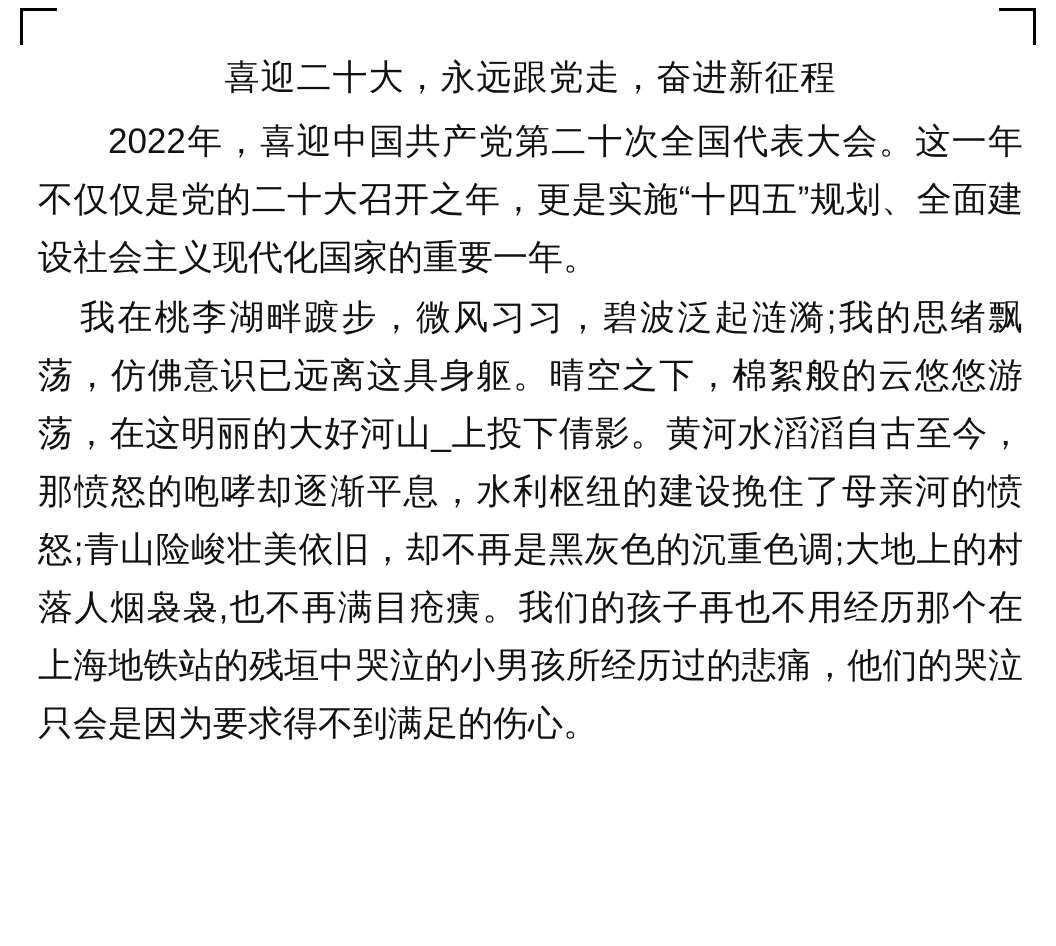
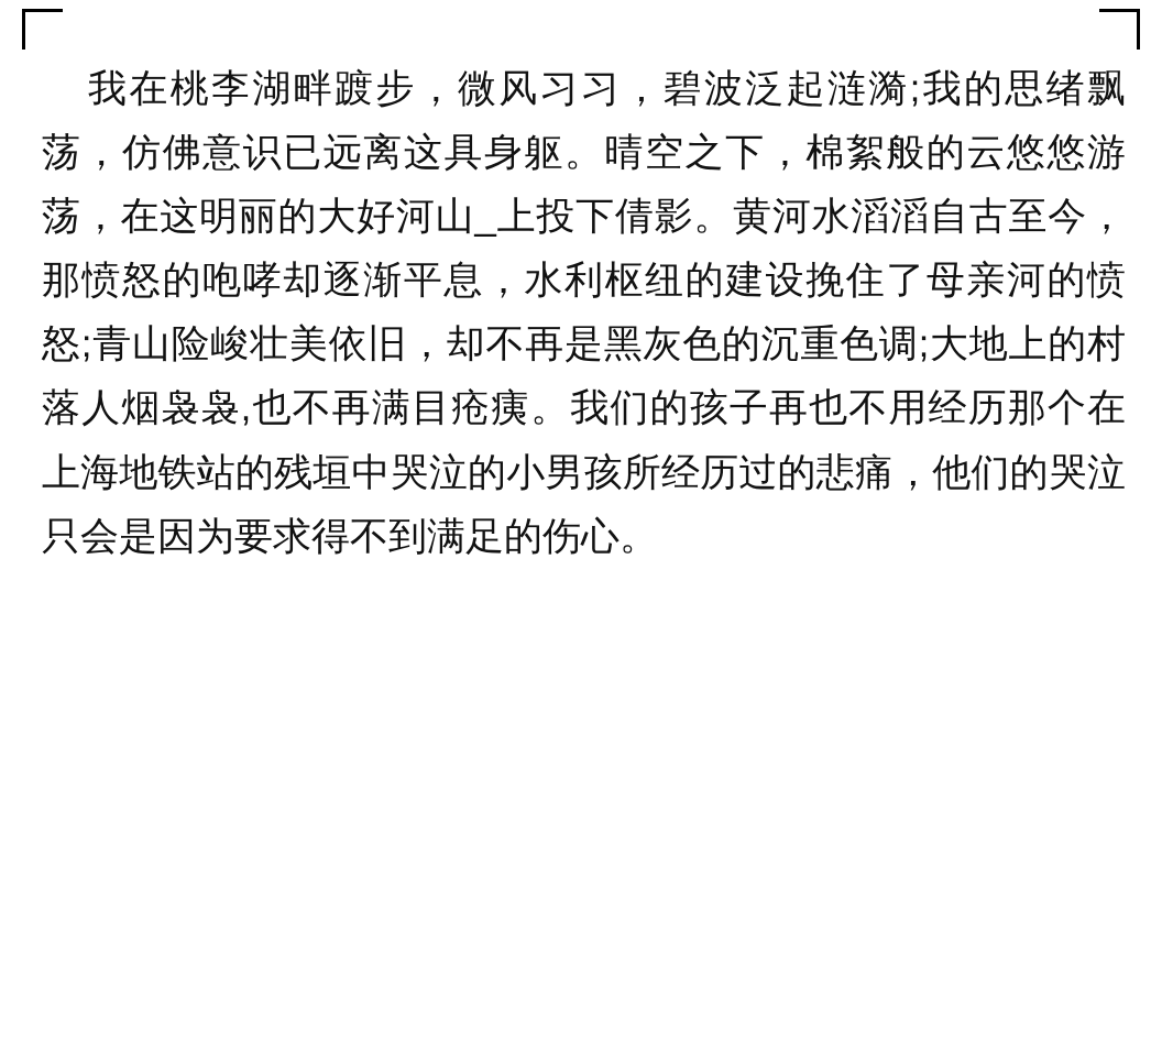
- 喜迎二十大，永远跟党走，奋进新征程
- 2022年，喜迎中国共产党第二十次全国代表大会。这一年不仅仅是党的二十大召开之年，更是实施“十四五”规划、全面建设社会主义现代化国家的重要一年。
  我在桃李湖畔踱步，微风习习，碧波泛起涟漪;我的思绪飘荡，仿佛意识已远离这具身躯。晴空之下，棉絮般的云悠悠游荡，在这明丽的大好河山_上投下倩影。黄河水滔滔自古至今，那愤怒的咆哮却逐渐平息，水利枢纽的建设挽住了母亲河的愤怒;青山险峻壮美依旧，却不再是黑灰色的沉重色调;大地上的村落人烟袅袅,也不再满目疮痍。我们的孩子再也不用经历那个在上海地铁站的残垣中哭泣的小男孩所经历过的悲痛，他们的哭泣只会是因为要求得不到满足的伤心。
